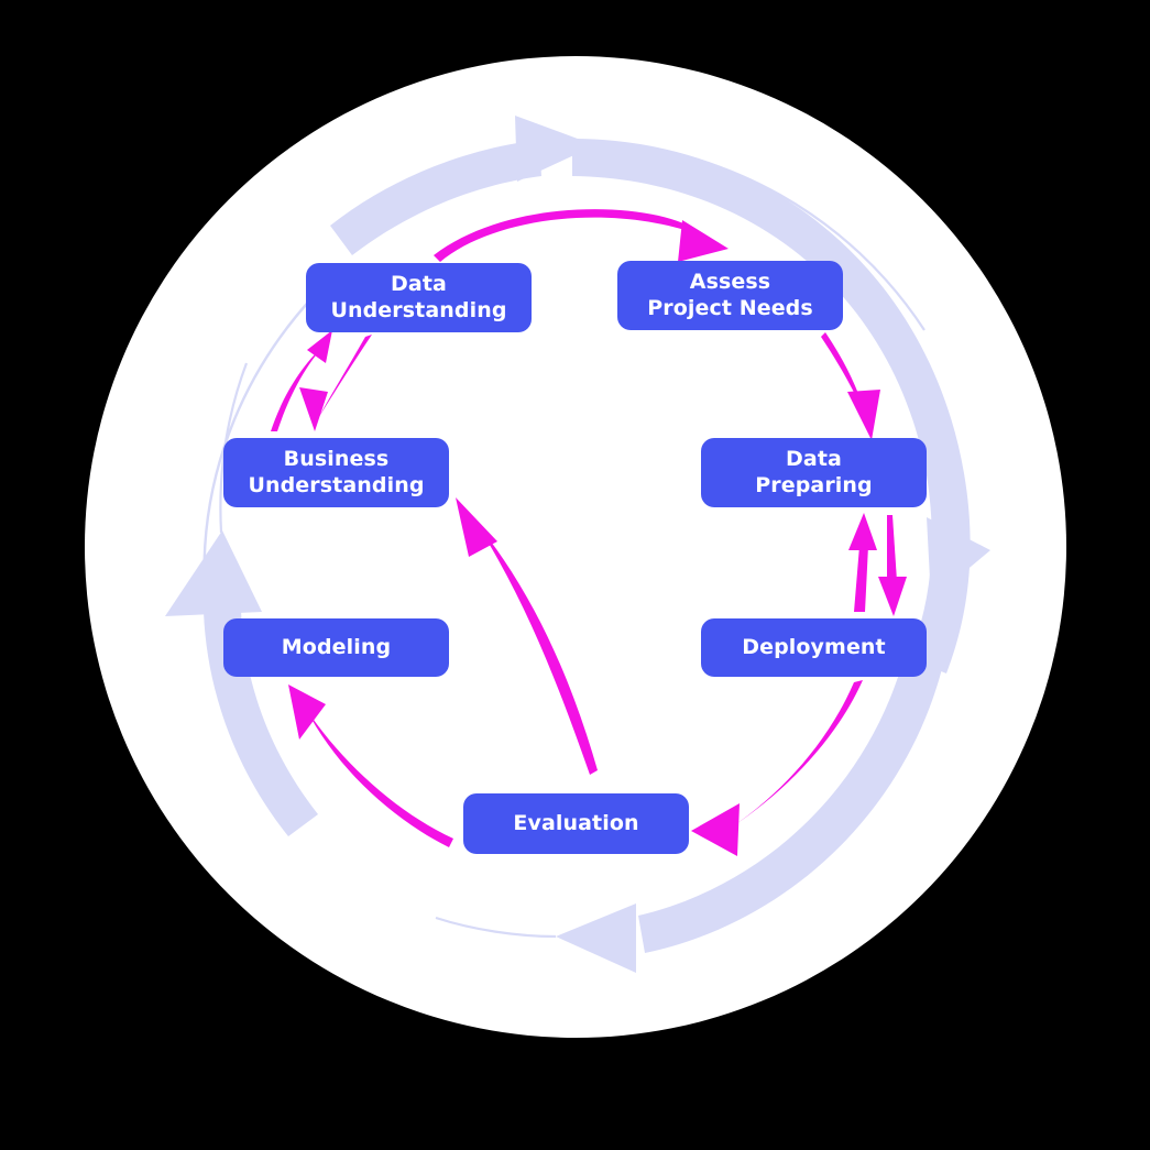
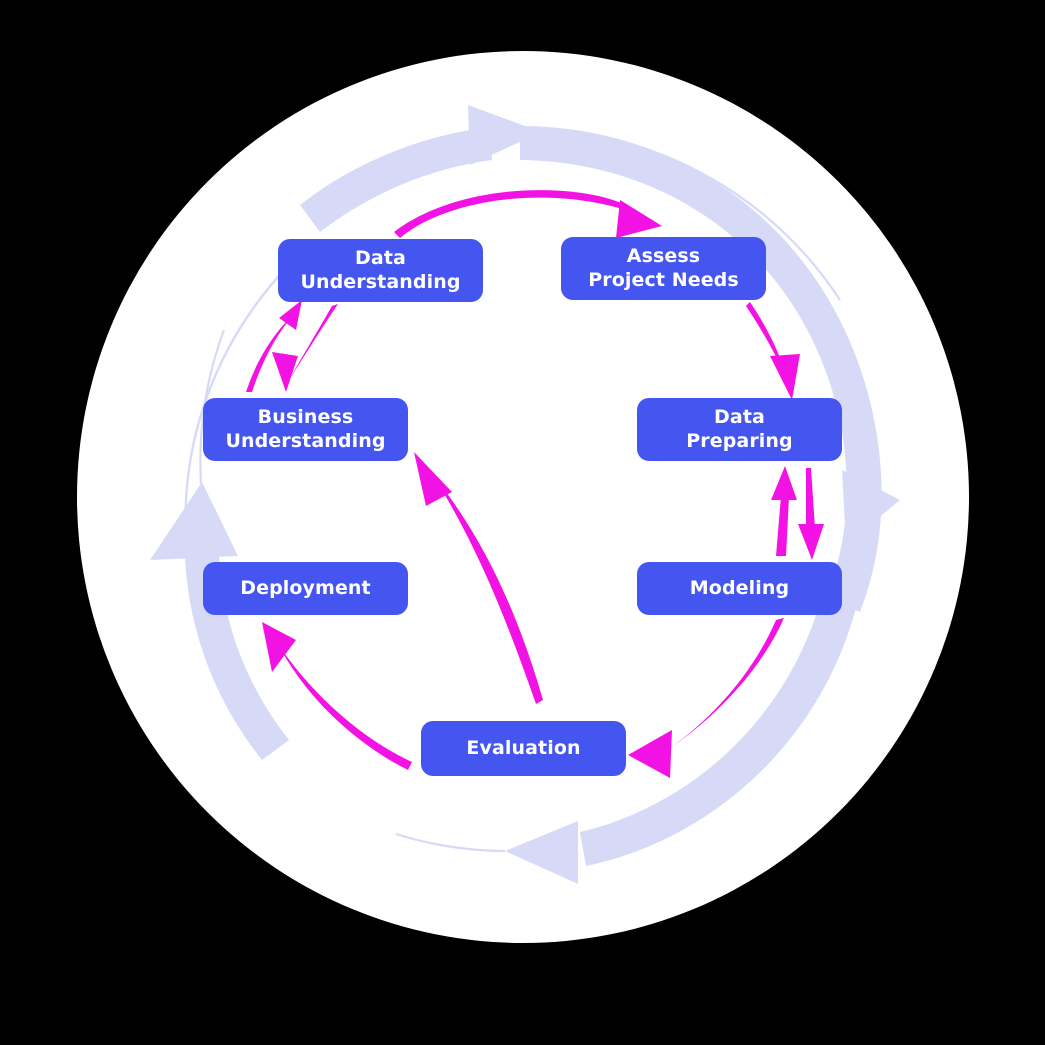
  Data
  Understanding
  Assess
  Project Needs
  Data
  Preparing
- Deployment
+ Modeling
  Evaluation
- Modeling
+ Deployment
  Business
  Understanding
